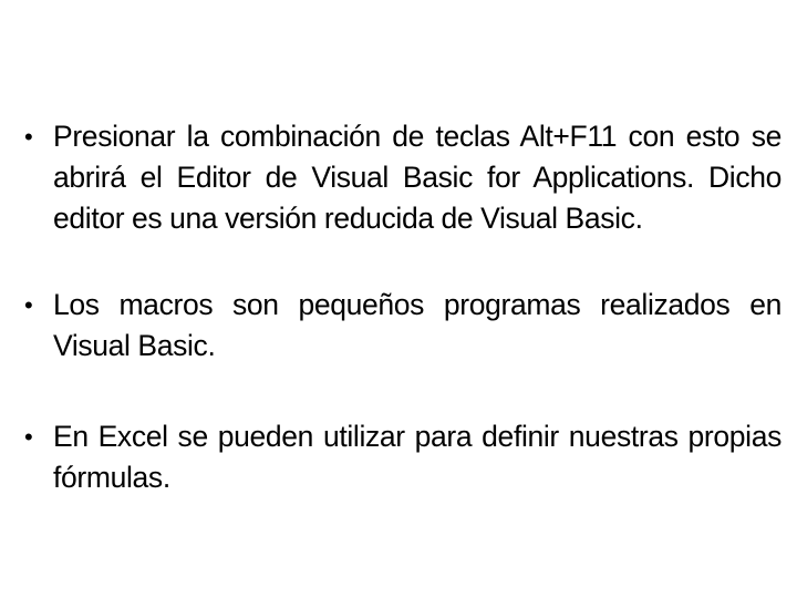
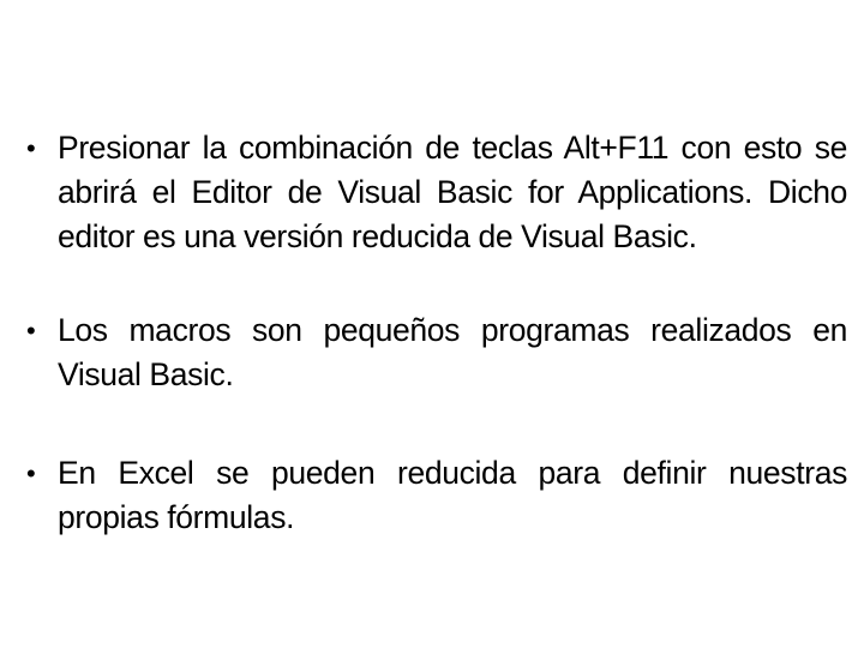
  •
  Presionar la combinación de teclas Alt+F11 con esto se abrirá el Editor de Visual Basic for Applications. Dicho editor es una versión reducida de Visual Basic.
  •
  Los macros son pequeños programas realizados en Visual Basic.
  •
- En Excel se pueden utilizar para definir nuestras propias fórmulas.
+ En Excel se pueden reducida para definir nuestras propias fórmulas.
